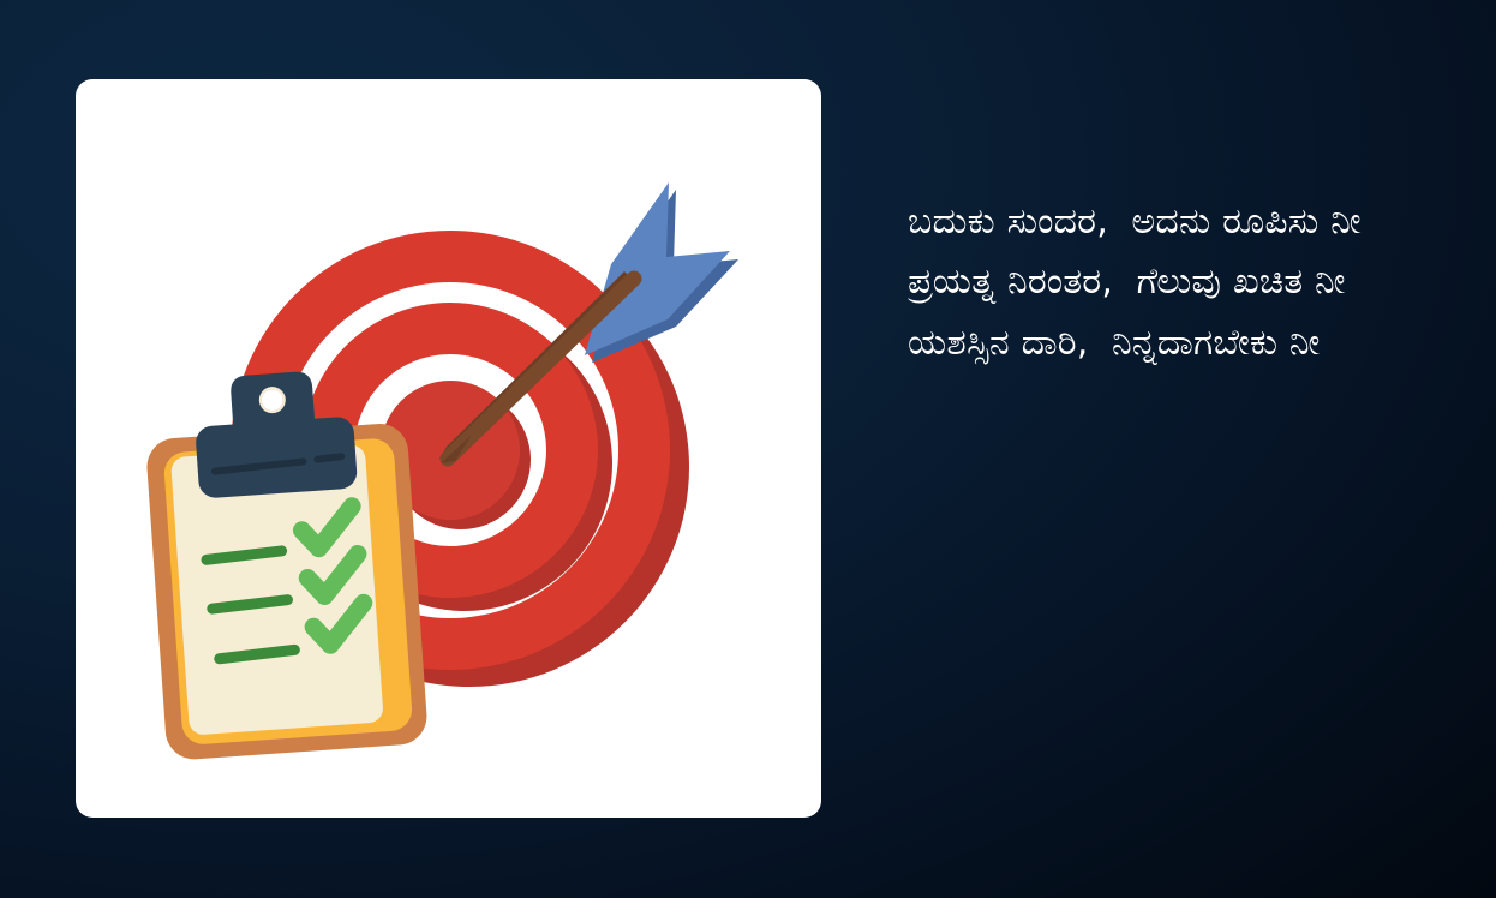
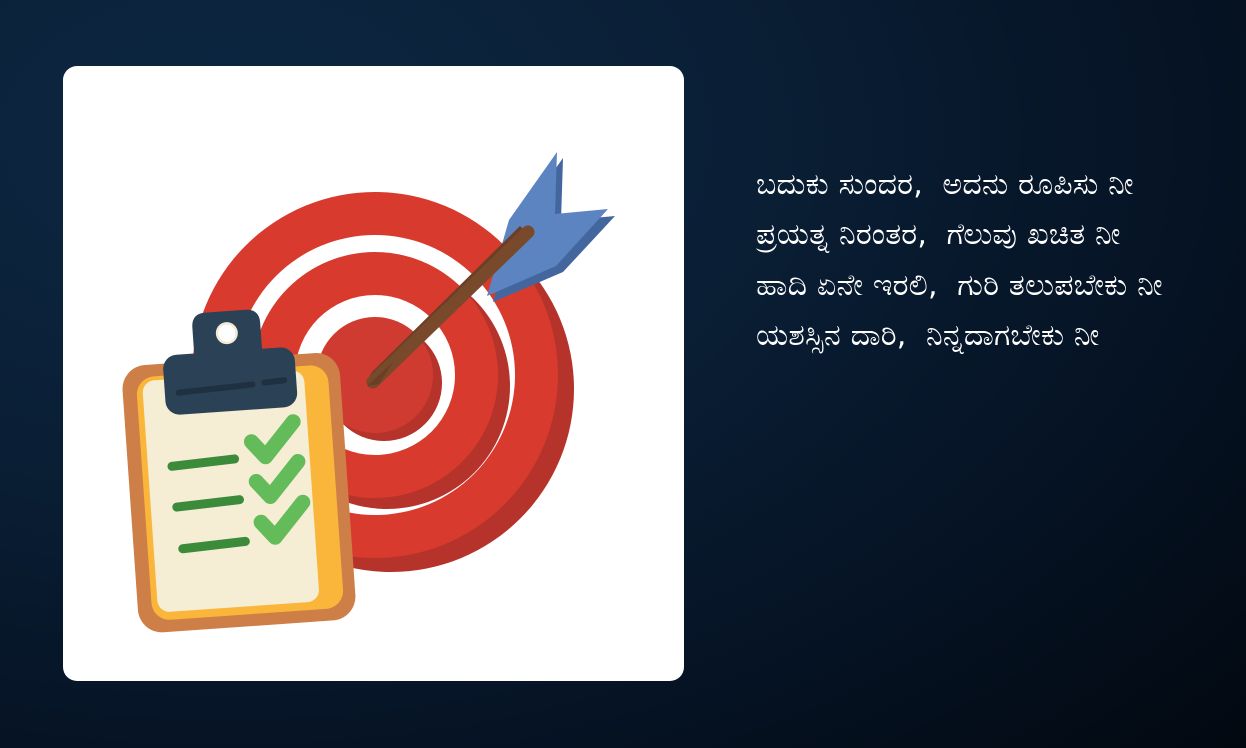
  ಬದುಕು ಸುಂದರ, ಅದನು ರೂಪಿಸು ನೀ
  ಪ್ರಯತ್ನ ನಿರಂತರ, ಗೆಲುವು ಖಚಿತ ನೀ
+ ಹಾದಿ ಏನೇ ಇರಲಿ, ಗುರಿ ತಲುಪಬೇಕು ನೀ
  ಯಶಸ್ಸಿನ ದಾರಿ, ನಿನ್ನದಾಗಬೇಕು ನೀ
